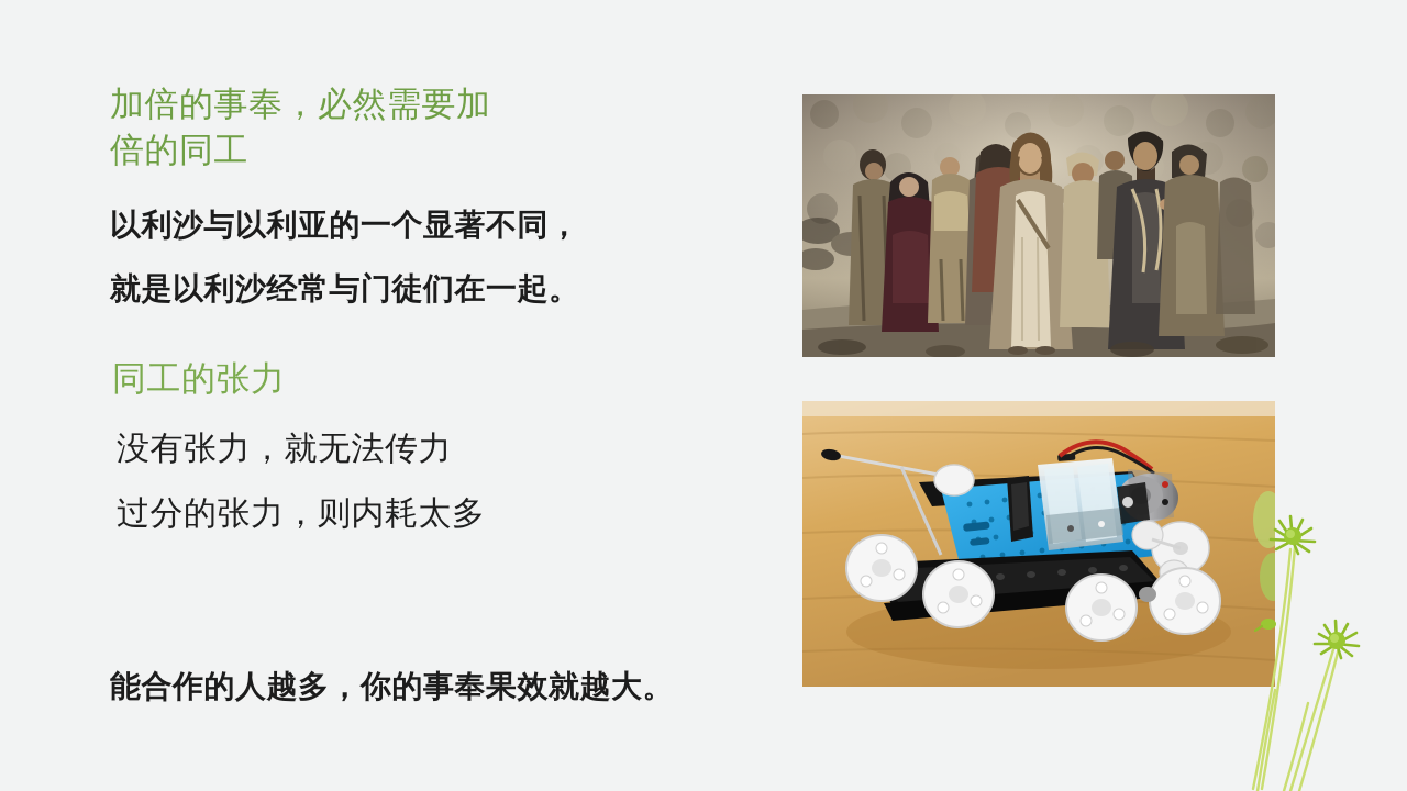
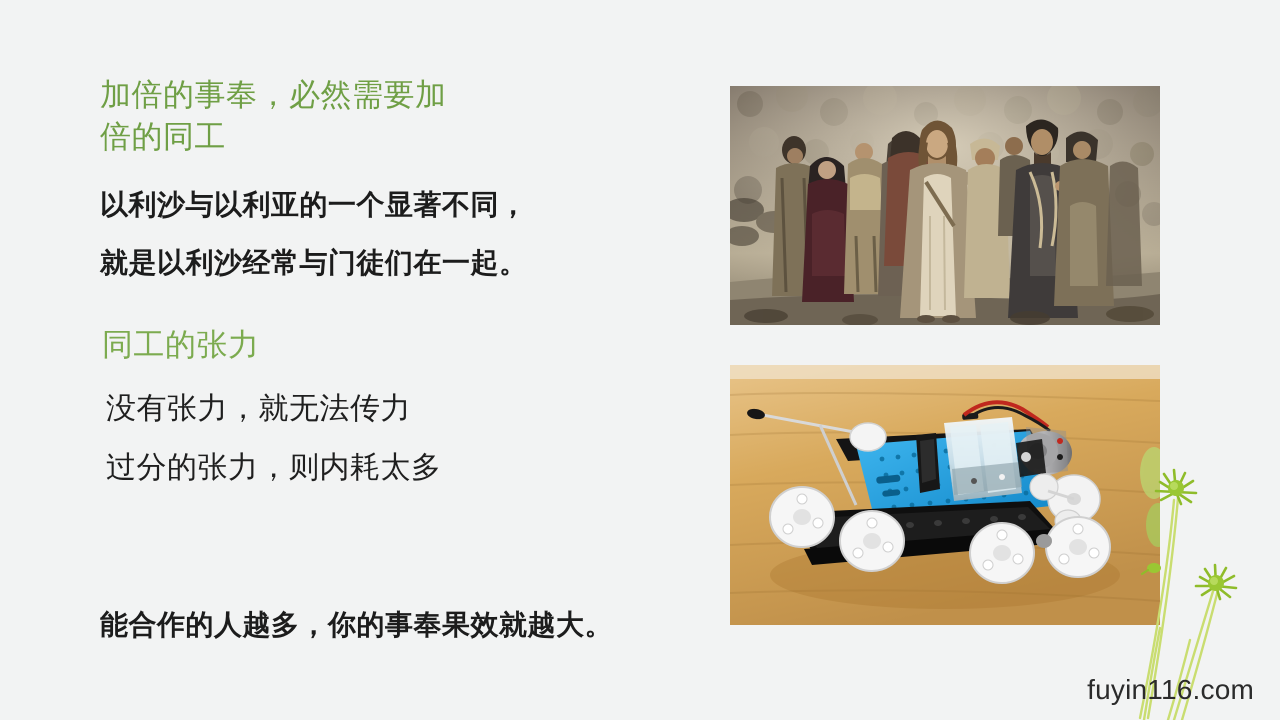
  加倍的事奉，必然需要加
  倍的同工
  以利沙与以利亚的一个显著不同，
  就是以利沙经常与门徒们在一起。
  同工的张力
  没有张力，就无法传力
  过分的张力，则内耗太多
  能合作的人越多，你的事奉果效就越大。
+ fuyin116.com
